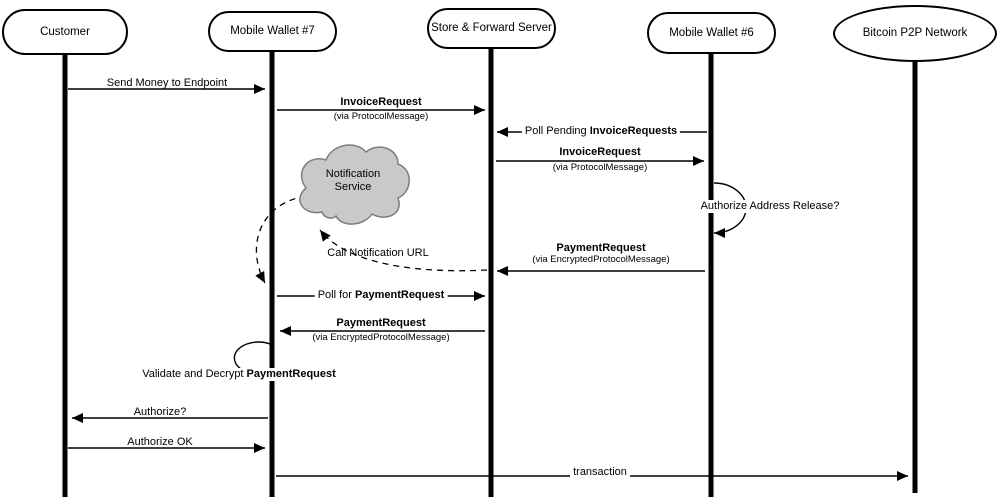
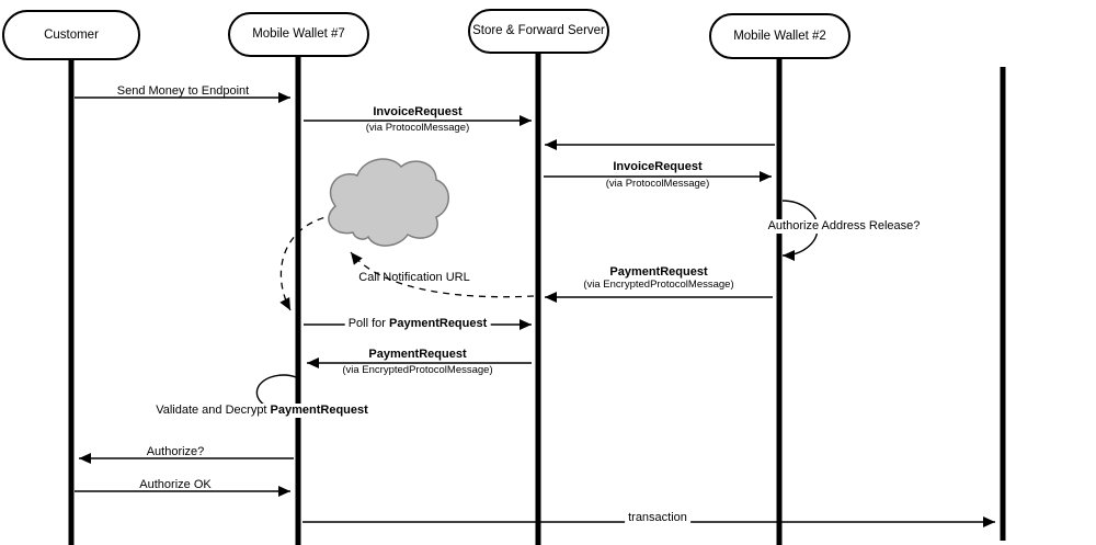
  Customer
  Mobile Wallet #7
  Store & Forward Server
- Mobile Wallet #6
+ Mobile Wallet #2
- Bitcoin P2P Network
- Notification Service
  Send Money to Endpoint
  InvoiceRequest
  (via ProtocolMessage)
- Poll Pending InvoiceRequests
  InvoiceRequest
  (via ProtocolMessage)
  Authorize Address Release?
  PaymentRequest
  (via EncryptedProtocolMessage)
  Call Notification URL
  Poll for PaymentRequest
  PaymentRequest
  (via EncryptedProtocolMessage)
  Validate and Decrypt PaymentRequest
  Authorize?
  Authorize OK
  transaction
